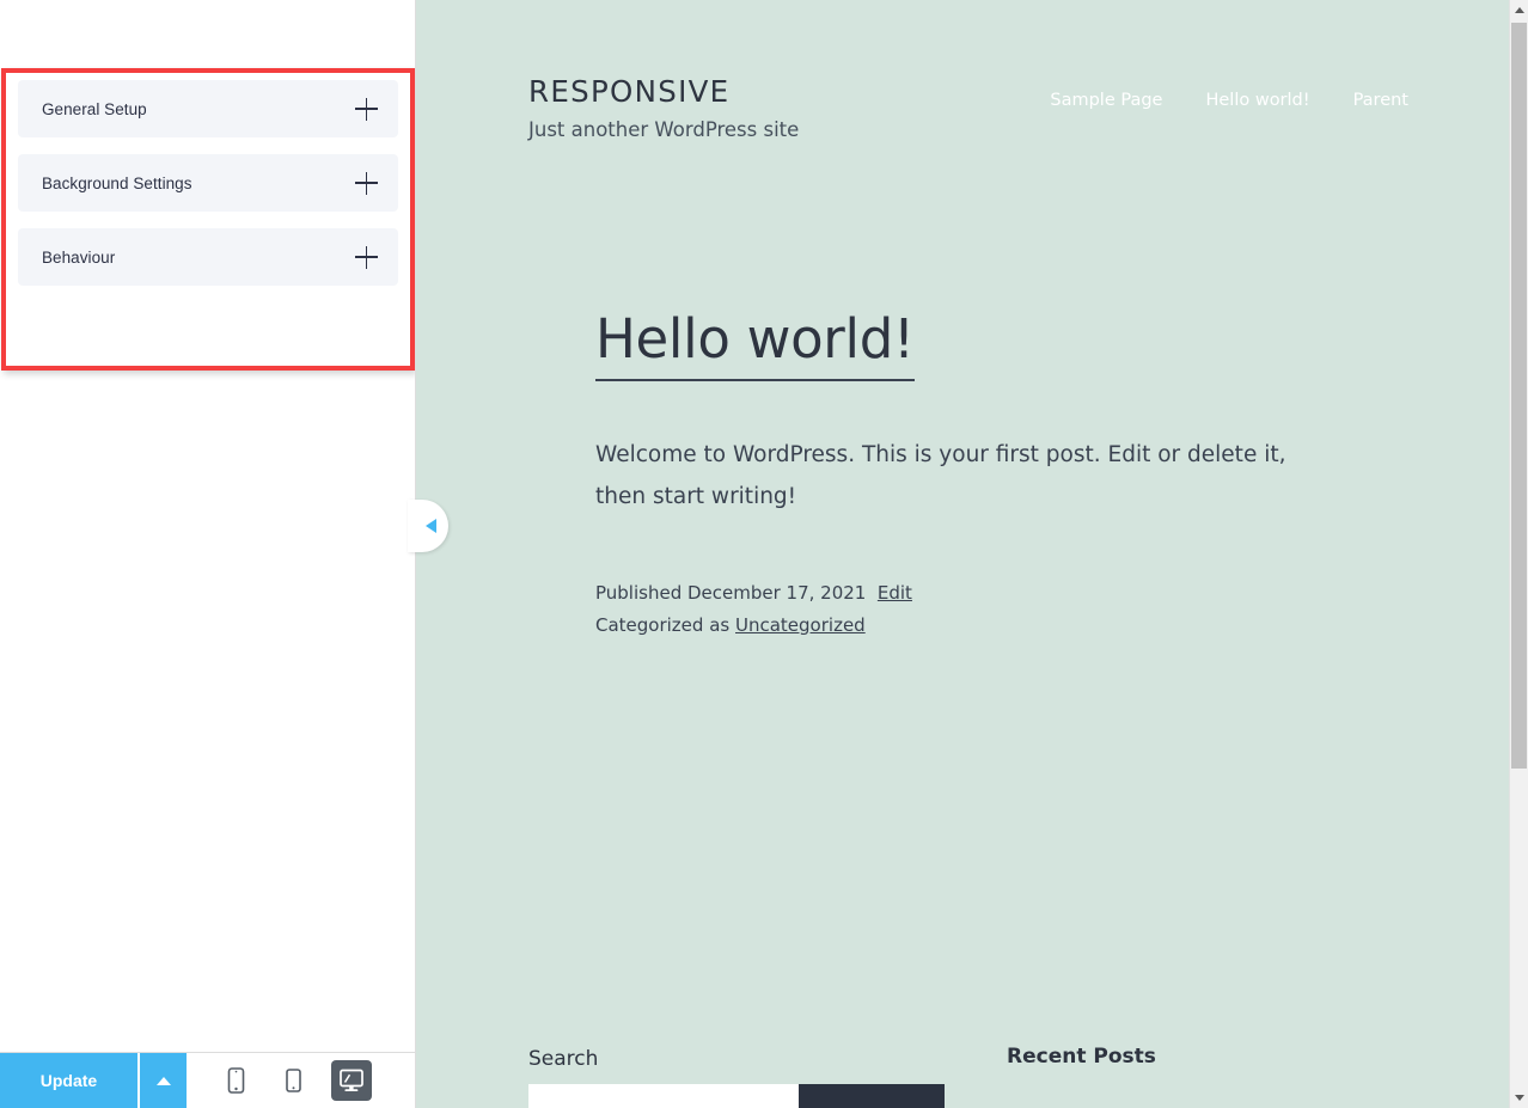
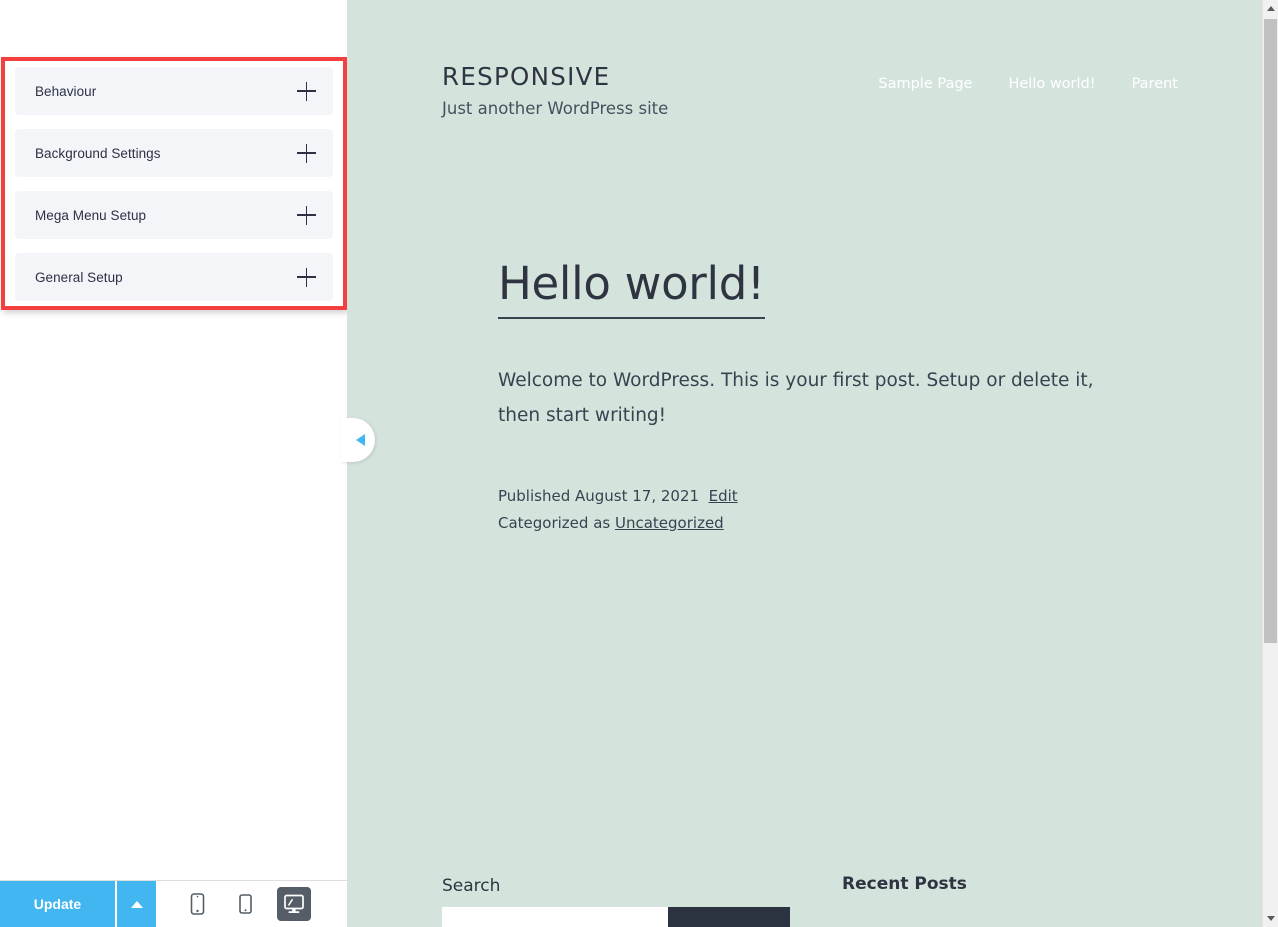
- General Setup
+ Behaviour
  Background Settings
+ Mega Menu Setup
- Behaviour
+ General Setup
  Update
  RESPONSIVE
  Just another WordPress site
  Sample Page
  Hello world!
  Parent
  Hello world!
- Welcome to WordPress. This is your first post. Edit or delete it, then start writing!
+ Welcome to WordPress. This is your first post. Setup or delete it, then start writing!
- Published December 17, 2021 Edit
+ Published August 17, 2021 Edit
  Categorized as Uncategorized
  Search
  Recent Posts
